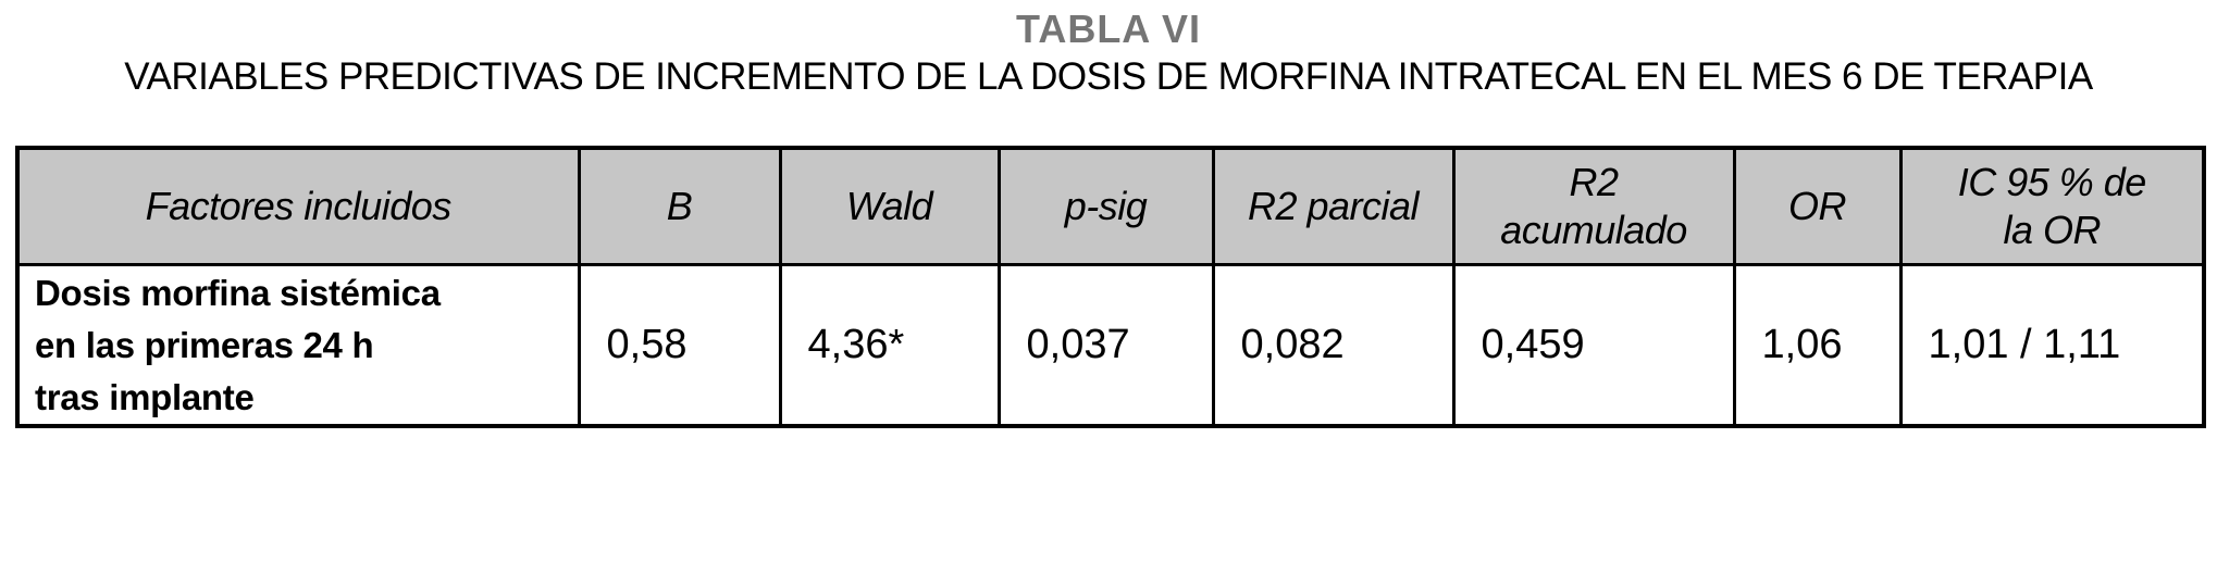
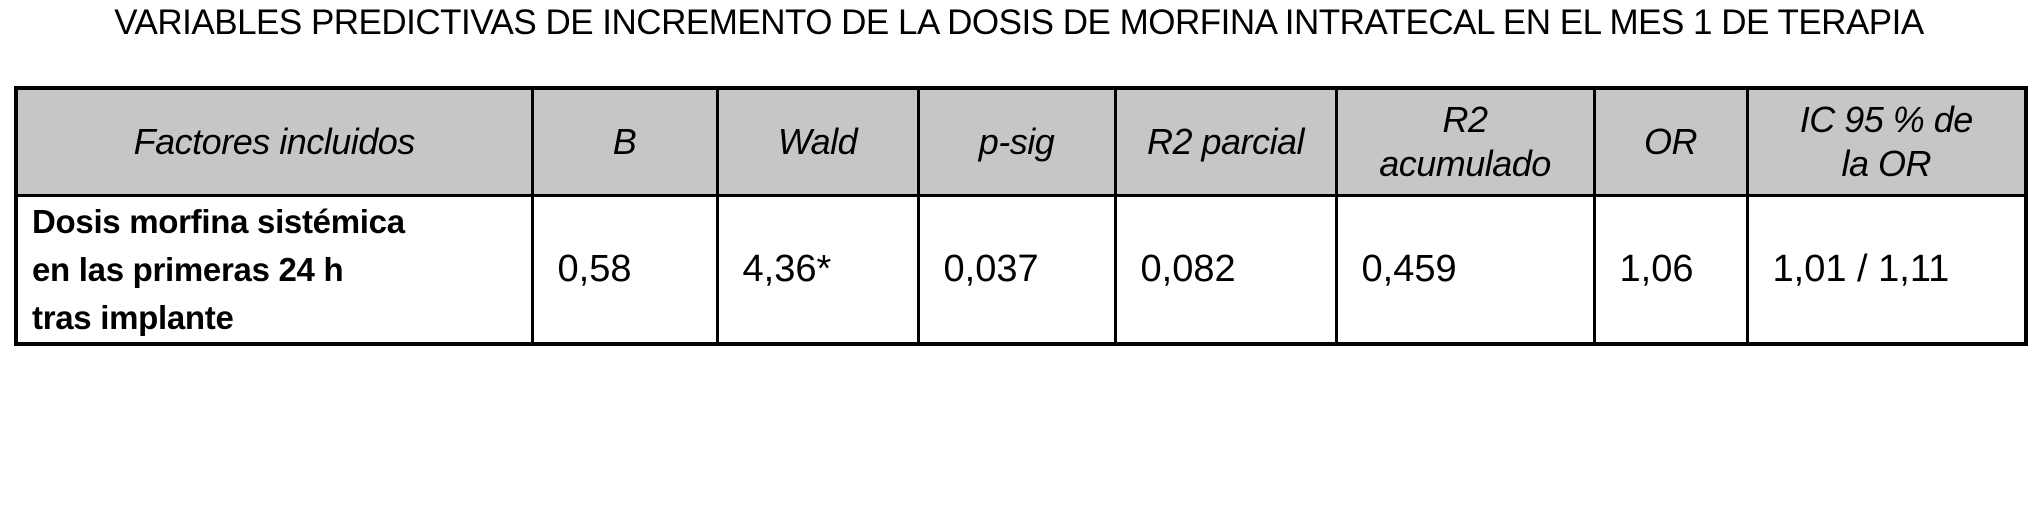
- TABLA VI
- VARIABLES PREDICTIVAS DE INCREMENTO DE LA DOSIS DE MORFINA INTRATECAL EN EL MES 6 DE TERAPIA
+ VARIABLES PREDICTIVAS DE INCREMENTO DE LA DOSIS DE MORFINA INTRATECAL EN EL MES 1 DE TERAPIA
  Factores incluidos	B	Wald	p-sig	R2 parcial	R2 acumulado	OR	IC 95 % de la OR
  Dosis morfina sistémica en las primeras 24 h tras implante	0,58	4,36*	0,037	0,082	0,459	1,06	1,01 / 1,11
